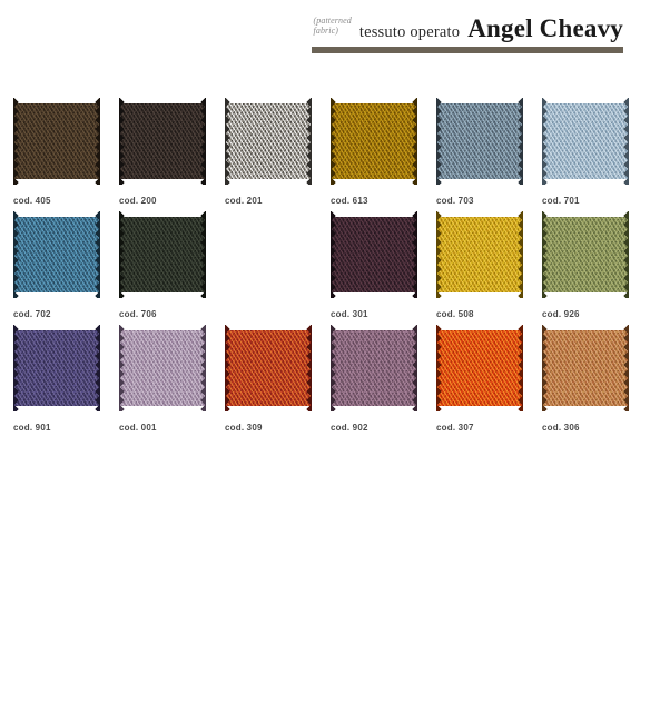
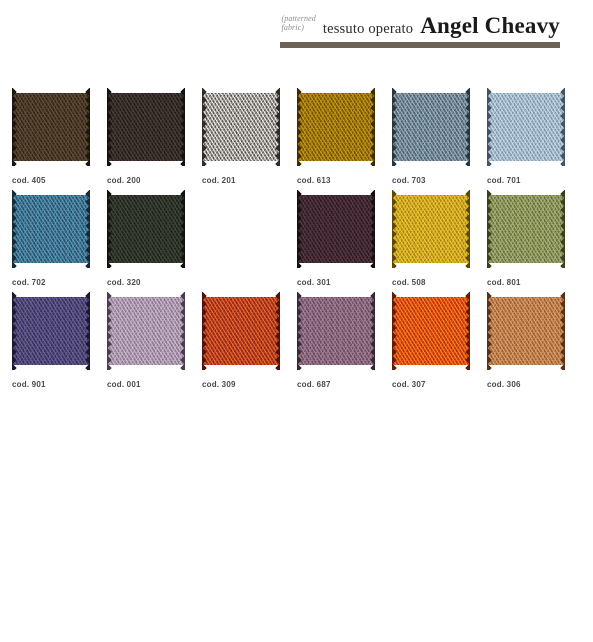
  (patterned
  fabric)
  tessuto operato
  Angel Cheavy
  cod. 405
  cod. 200
  cod. 201
  cod. 613
  cod. 703
  cod. 701
  cod. 702
- cod. 706
+ cod. 320
  cod. 301
  cod. 508
- cod. 926
+ cod. 801
  cod. 901
  cod. 001
  cod. 309
- cod. 902
+ cod. 687
  cod. 307
  cod. 306
